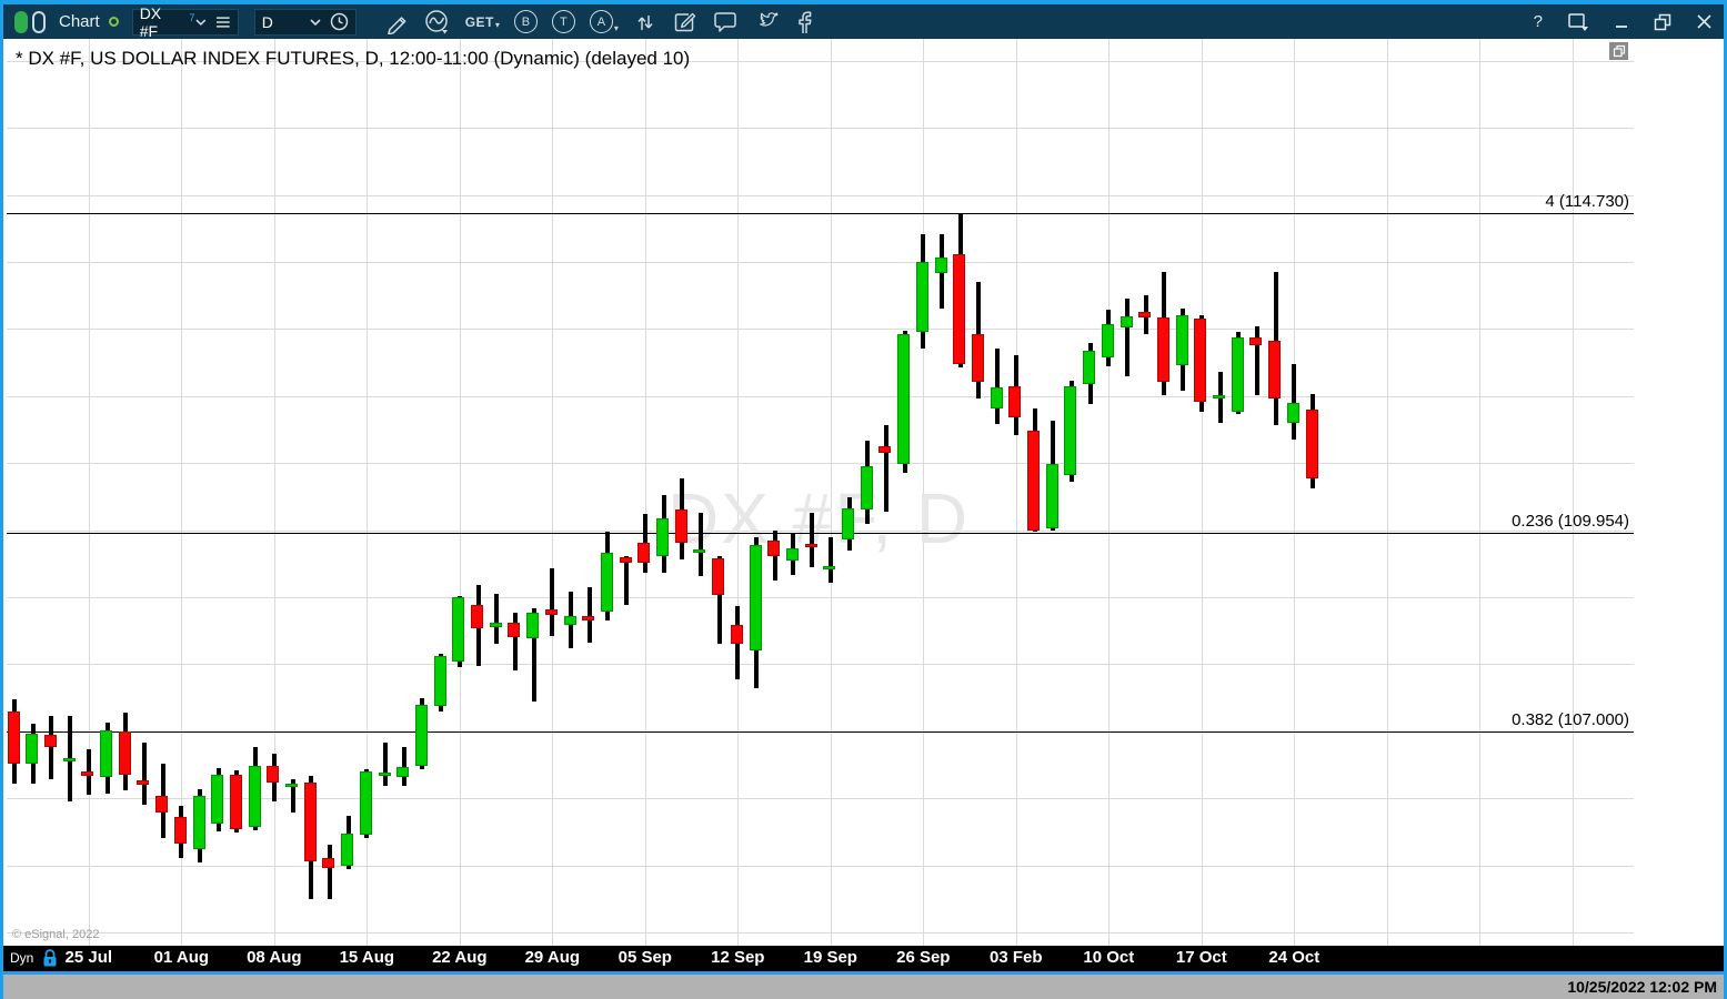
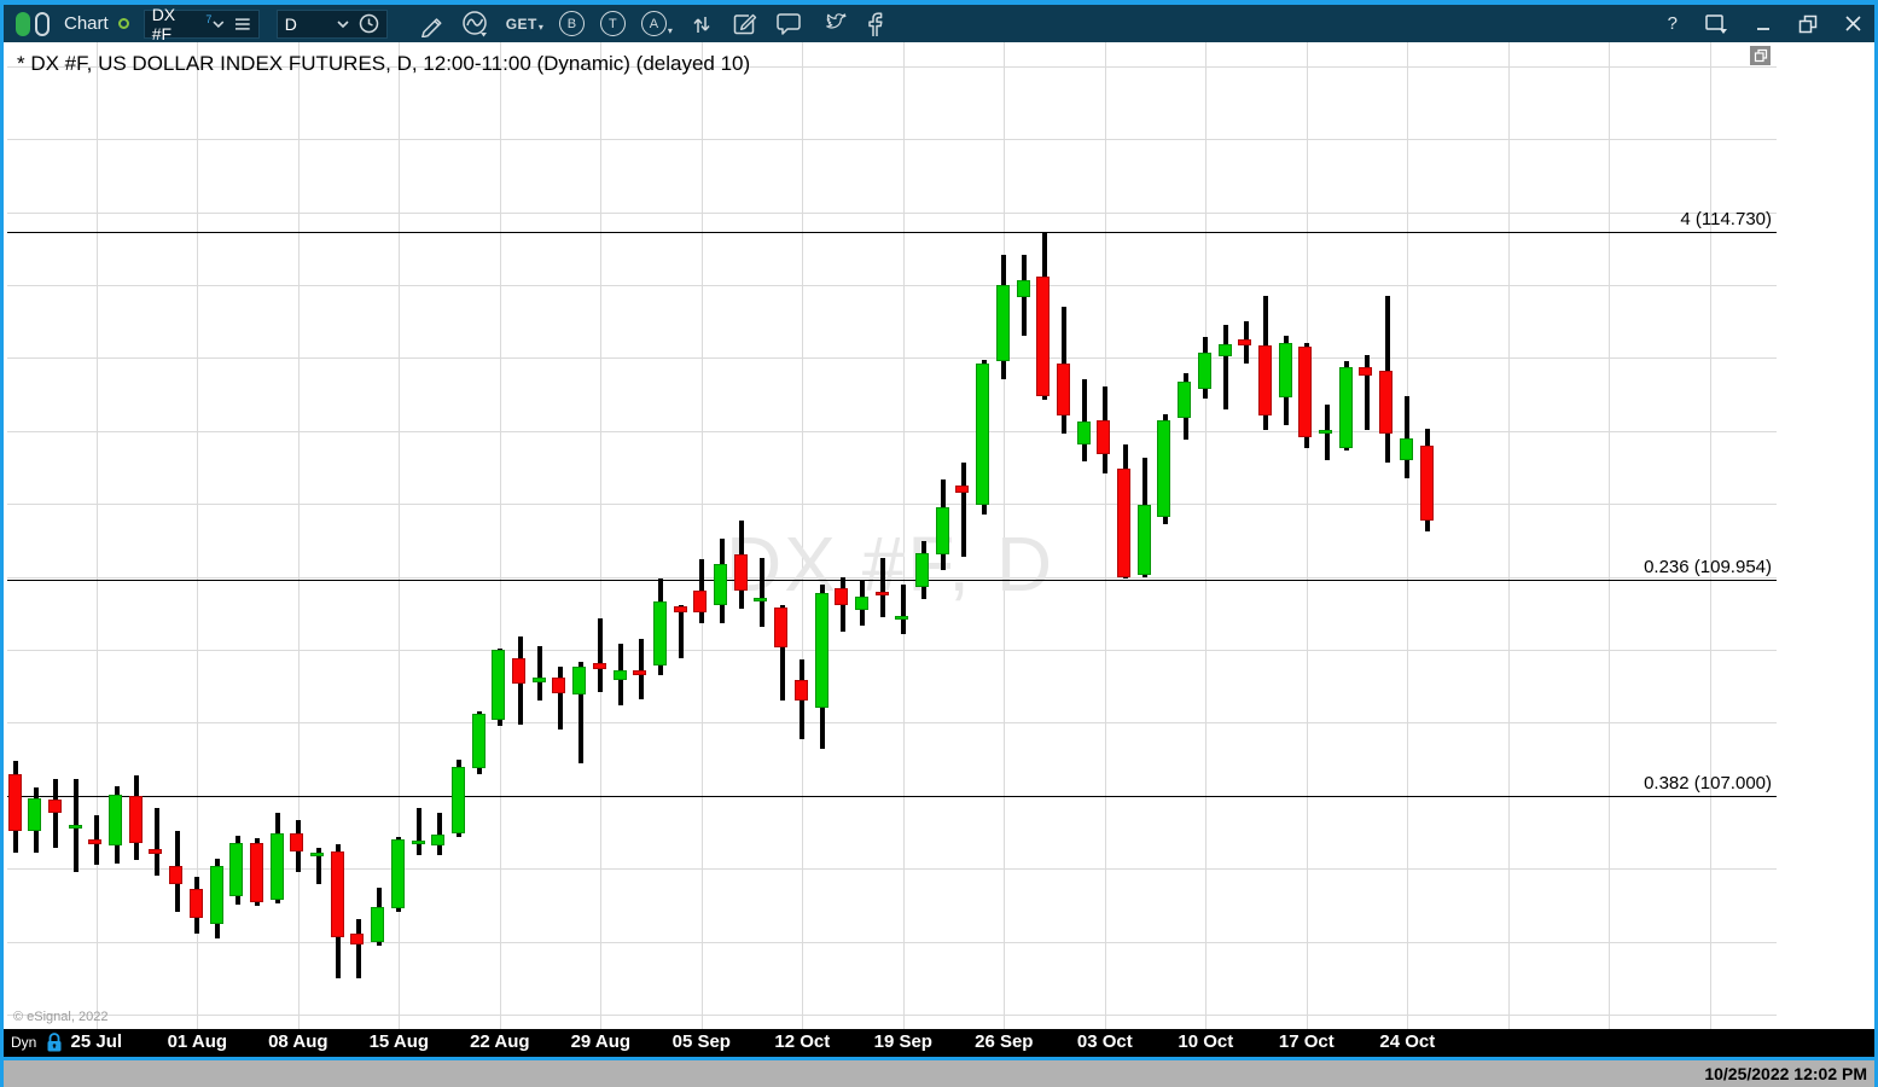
  Chart
  DX #F
  7
  D
  GET
  ▾
  B
  T
  A
  ▾
  ?
  * DX #F, US DOLLAR INDEX FUTURES, D, 12:00-11:00 (Dynamic) (delayed 10)
  © eSignal, 2022
  4 (114.730)
  0.236 (109.954)
  0.382 (107.000)
  Dyn
  25 Jul
  01 Aug
  08 Aug
  15 Aug
  22 Aug
  29 Aug
  05 Sep
- 12 Sep
+ 12 Oct
  19 Sep
  26 Sep
- 03 Feb
+ 03 Oct
  10 Oct
  17 Oct
  24 Oct
  10/25/2022 12:02 PM
